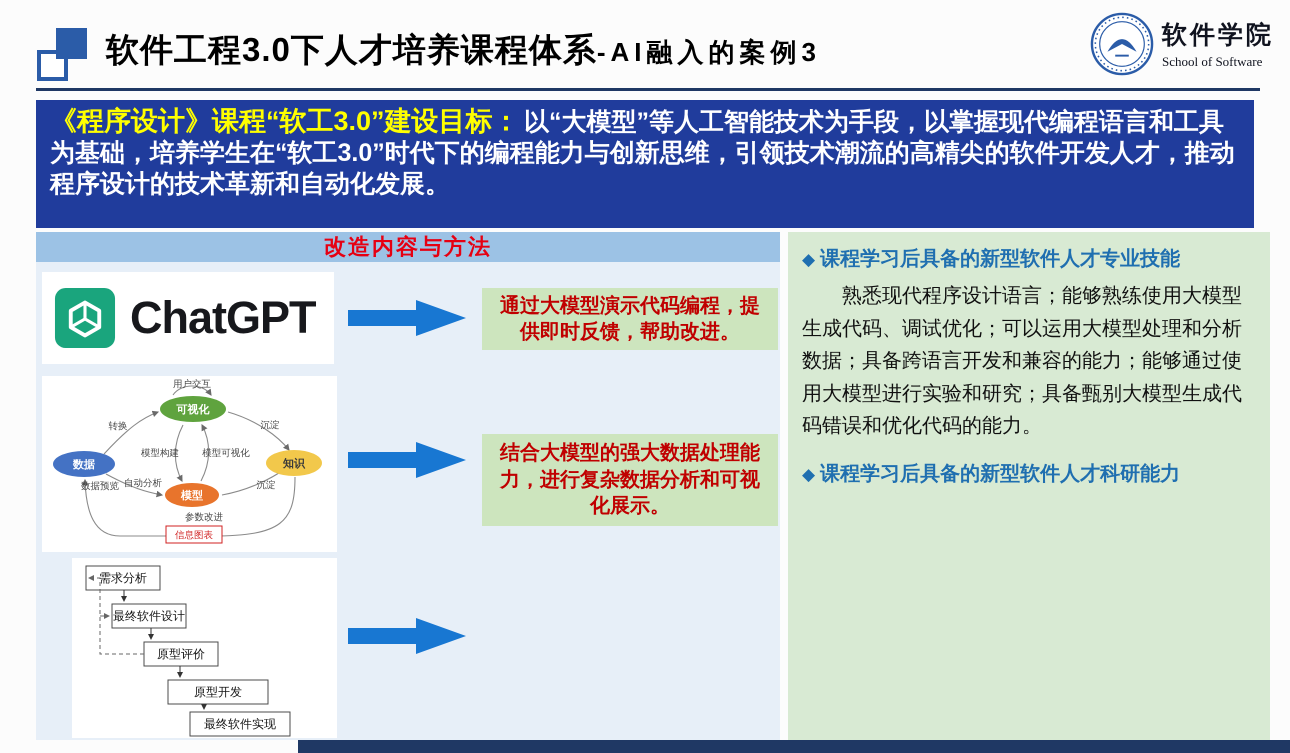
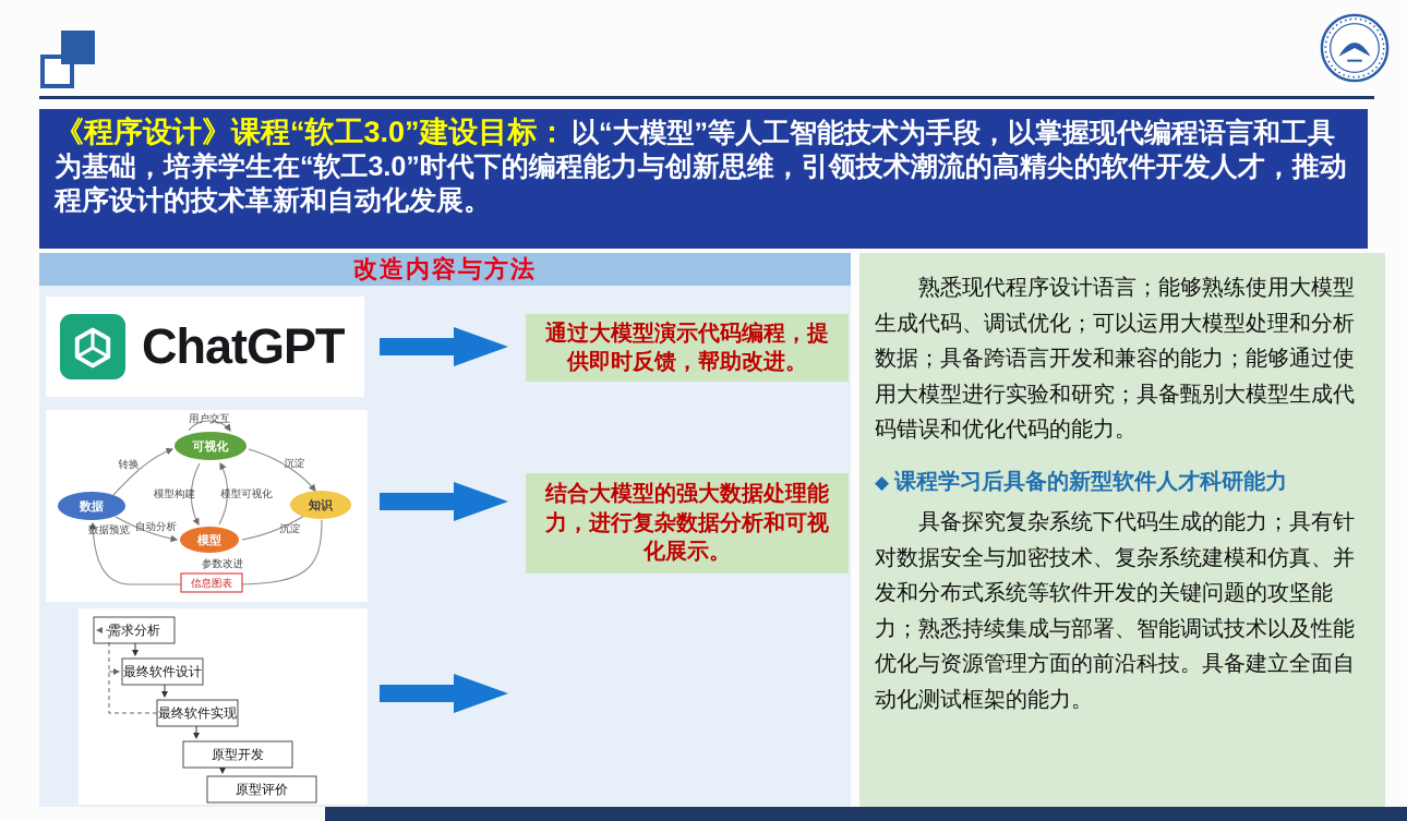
- 软件工程3.0下人才培养课程体系-AI融入的案例3
- 软件学院
- School of Software
  《程序设计》课程“软工3.0”建设目标： 以“大模型”等人工智能技术为手段，以掌握现代编程语言和工具为基础，培养学生在“软工3.0”时代下的编程能力与创新思维，引领技术潮流的高精尖的软件开发人才，推动程序设计的技术革新和自动化发展。
  改造内容与方法
  ChatGPT
  通过大模型演示代码编程，提供即时反馈，帮助改进。
  数据
  可视化
  知识
  模型
  用户交互
  转换
  沉淀
  沉淀
  模型构建
  模型可视化
  自动分析
  参数改进
  数据预览
  信息图表
  结合大模型的强大数据处理能力，进行复杂数据分析和可视化展示。
  需求分析
  最终软件设计
- 原型评价
+ 最终软件实现
  原型开发
- 最终软件实现
+ 原型评价
- ◆ 课程学习后具备的新型软件人才专业技能
  熟悉现代程序设计语言；能够熟练使用大模型生成代码、调试优化；可以运用大模型处理和分析数据；具备跨语言开发和兼容的能力；能够通过使用大模型进行实验和研究；具备甄别大模型生成代码错误和优化代码的能力。
  ◆ 课程学习后具备的新型软件人才科研能力
+ 具备探究复杂系统下代码生成的能力；具有针对数据安全与加密技术、复杂系统建模和仿真、并发和分布式系统等软件开发的关键问题的攻坚能力；熟悉持续集成与部署、智能调试技术以及性能优化与资源管理方面的前沿科技。具备建立全面自动化测试框架的能力。
